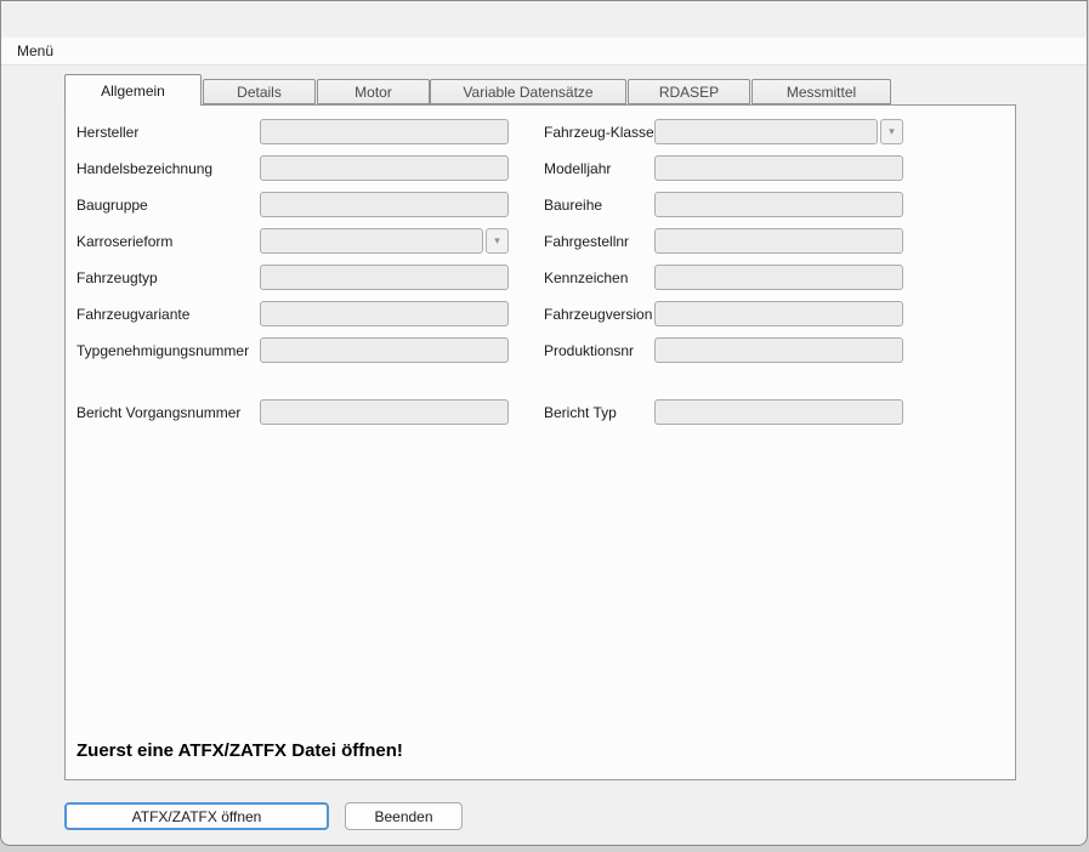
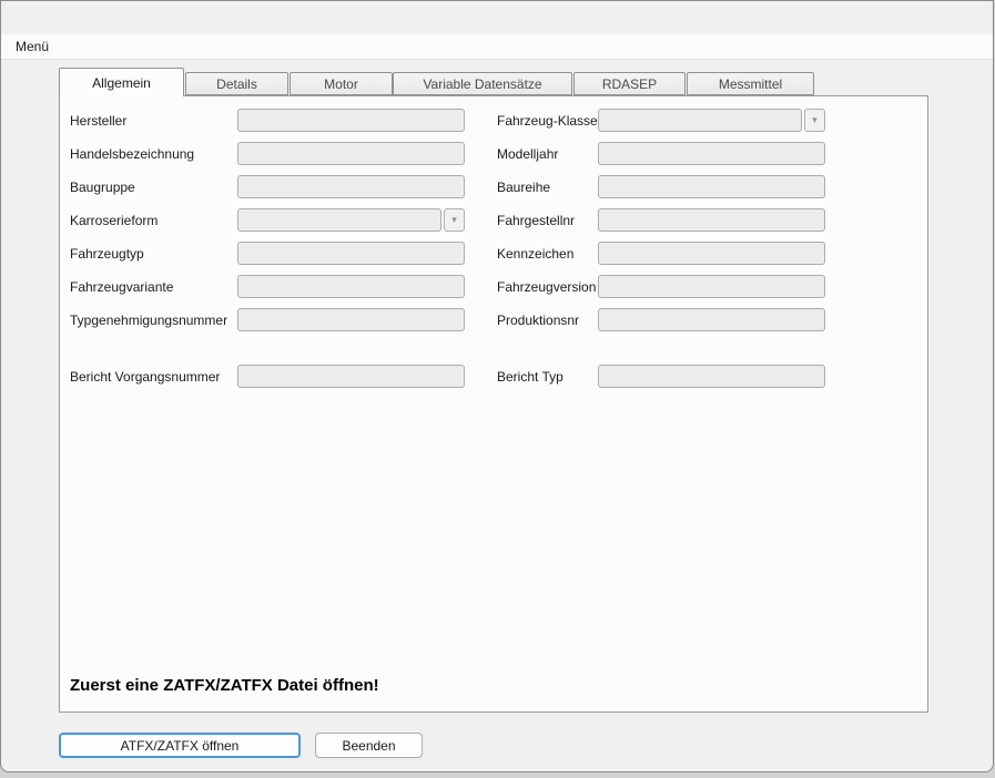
  Menü
  Allgemein
  Details
  Motor
  Variable Datensätze
  RDASEP
  Messmittel
  Hersteller
  Handelsbezeichnung
  Baugruppe
  Karroserieform
  ▾
  Fahrzeugtyp
  Fahrzeugvariante
  Typgenehmigungsnummer
  Bericht Vorgangsnummer
  Fahrzeug-Klasse
  ▾
  Modelljahr
  Baureihe
  Fahrgestellnr
  Kennzeichen
  Fahrzeugversion
  Produktionsnr
  Bericht Typ
- Zuerst eine ATFX/ZATFX Datei öffnen!
+ Zuerst eine ZATFX/ZATFX Datei öffnen!
  ATFX/ZATFX öffnen
  Beenden
